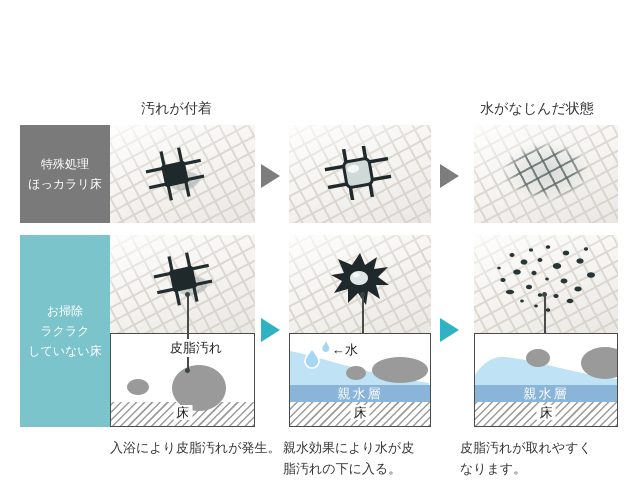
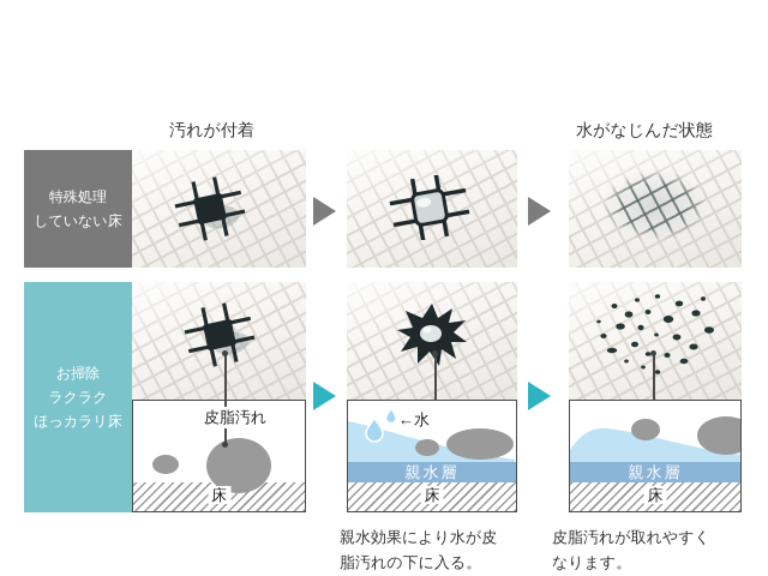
  汚れが付着
  水がなじんだ状態
  特殊処理
- ほっカラリ床
+ していない床
  お掃除
  ラクラク
- していない床
+ ほっカラリ床
  床
  皮脂汚れ
  親水層
  床
  ←水
  親水層
  床
- 入浴により皮脂汚れが発生。
  親水効果により水が皮脂汚れの下に入る。
  皮脂汚れが取れやすくなります。
